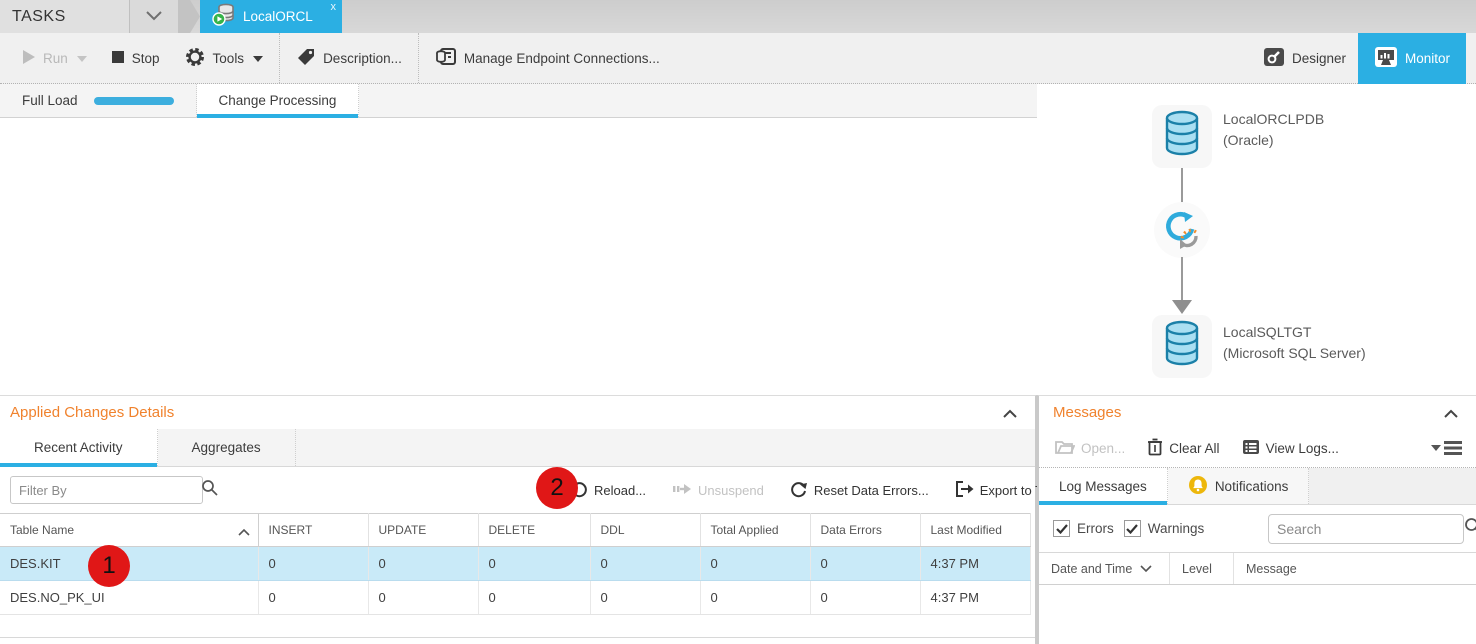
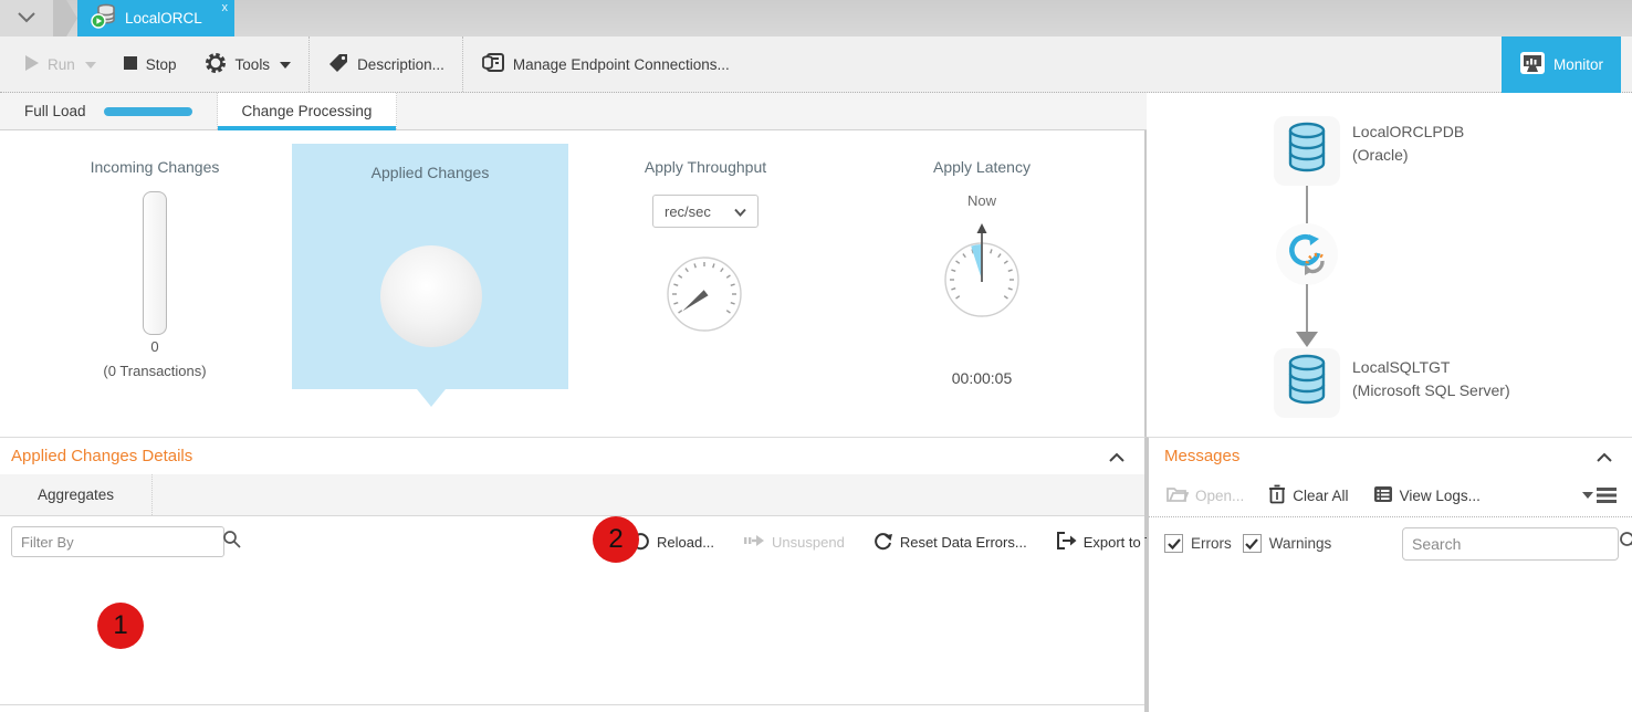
- TASKS
  LocalORCL
  x
  Run
  Stop
  Tools
  Description...
  Manage Endpoint Connections...
- Designer
  Monitor
  Full Load
  Change Processing
+ Incoming Changes
+ 0
+ (0 Transactions)
+ Applied Changes
+ Apply Throughput
+ rec/sec
+ Apply Latency
+ Now
+ 00:00:05
  LocalORCLPDB
  (Oracle)
  LocalSQLTGT
  (Microsoft SQL Server)
  Applied Changes Details
- Recent Activity
  Aggregates
  Filter By
  Reload...
  Unsuspend
  Reset Data Errors...
  Export to
- Table Name	INSERT	UPDATE	DELETE	DDL	Total Applied	Data Errors	Last Modified
- DES.KIT	0	0	0	0	0	0	4:37 PM
- DES.NO_PK_UI	0	0	0	0	0	0	4:37 PM
  1
  2
  Messages
  Open...
  Clear All
  View Logs...
- Log Messages
- Notifications
  Errors
  Warnings
  Search
- Date and Time
- Level
- Message
